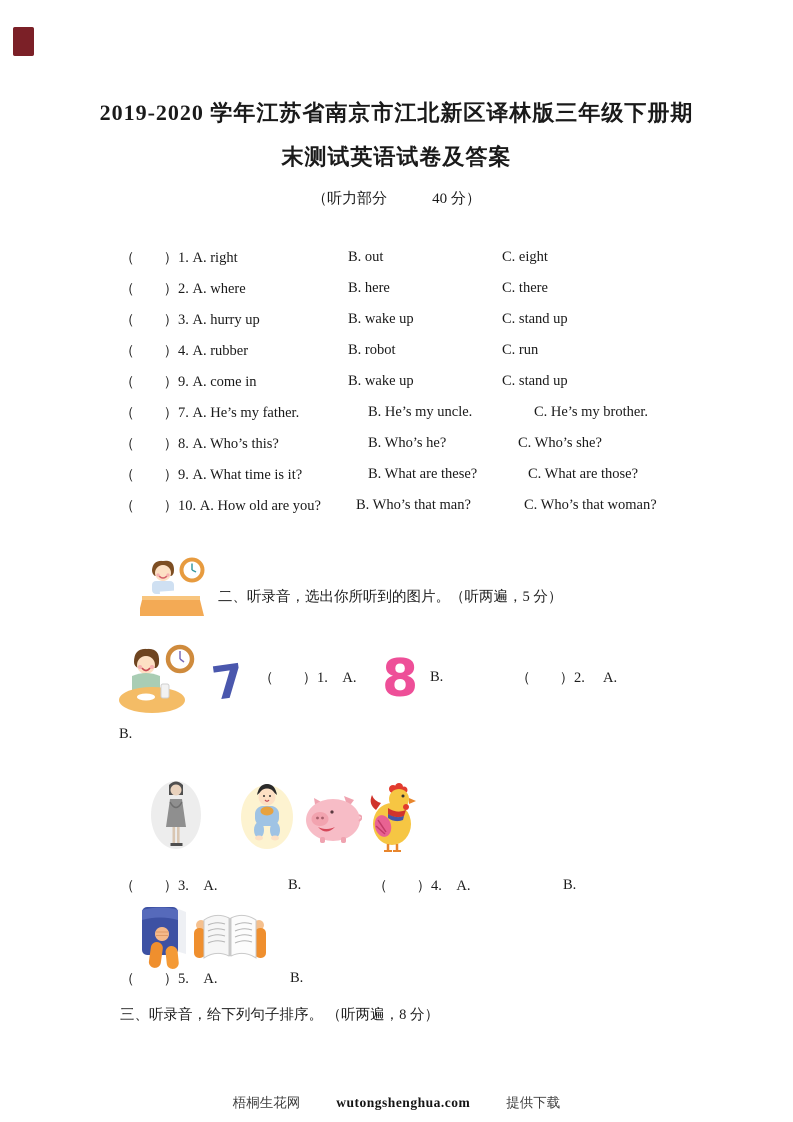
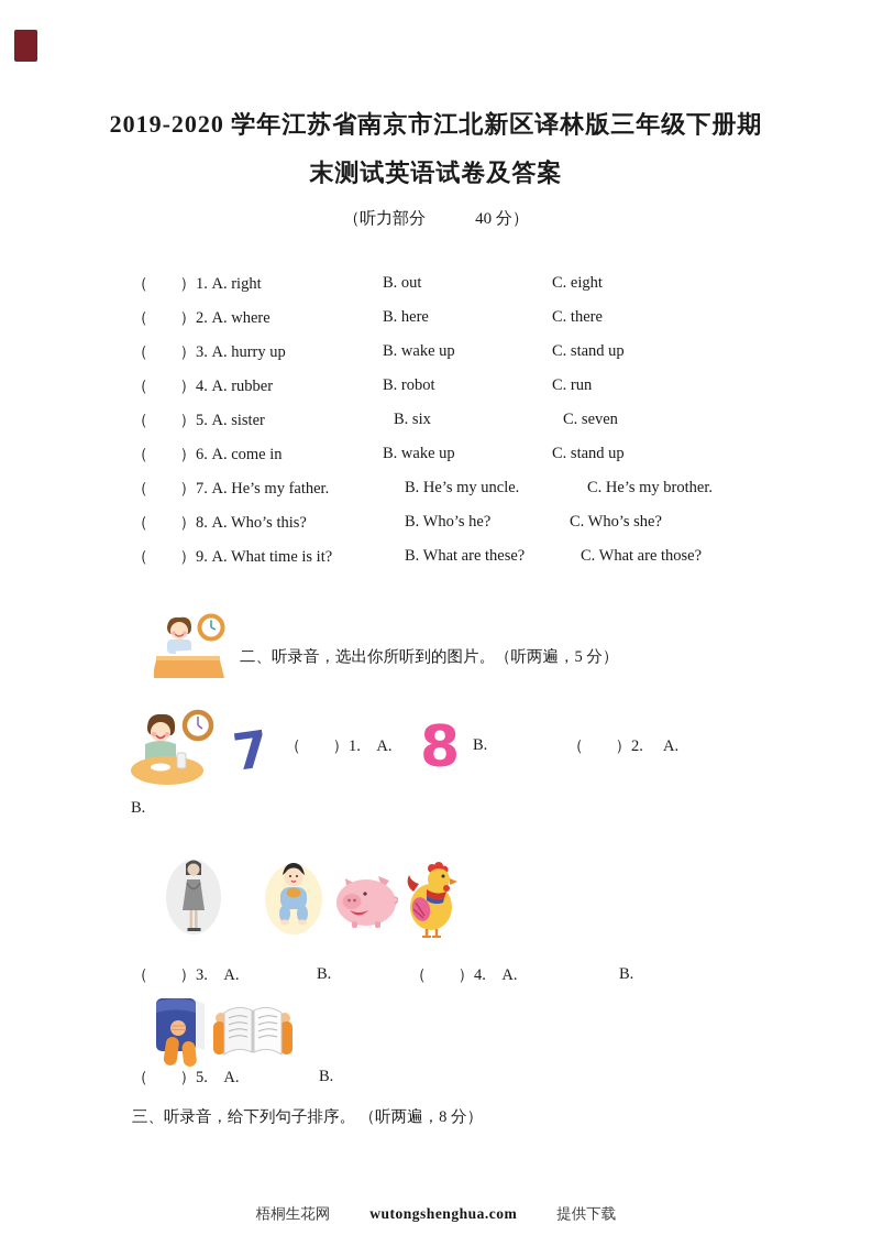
  2019-2020 学年江苏省南京市江北新区译林版三年级下册期
  末测试英语试卷及答案
  （听力部分 40 分）
  （ ）1. A. right
  B. out
  C. eight
  （ ）2. A. where
  B. here
  C. there
  （ ）3. A. hurry up
  B. wake up
  C. stand up
  （ ）4. A. rubber
  B. robot
  C. run
+ （ ）5. A. sister
+ B. six
+ C. seven
- （ ）9. A. come in
+ （ ）6. A. come in
  B. wake up
  C. stand up
  （ ）7. A. He’s my father.
  B. He’s my uncle.
  C. He’s my brother.
  （ ）8. A. Who’s this?
  B. Who’s he?
  C. Who’s she?
  （ ）9. A. What time is it?
  B. What are these?
  C. What are those?
- （ ）10. A. How old are you?
- B. Who’s that man?
- C. Who’s that woman?
  二、听录音，选出你所听到的图片。（听两遍，5 分）
  （ ）1. A.
  8
  B.
  （ ）2. A.
  B.
  （ ）3. A.
  B.
  （ ）4. A.
  B.
  （ ）5. A.
  B.
  三、听录音，给下列句子排序。 （听两遍，8 分）
  梧桐生花网
  wutongshenghua.com
  提供下载
